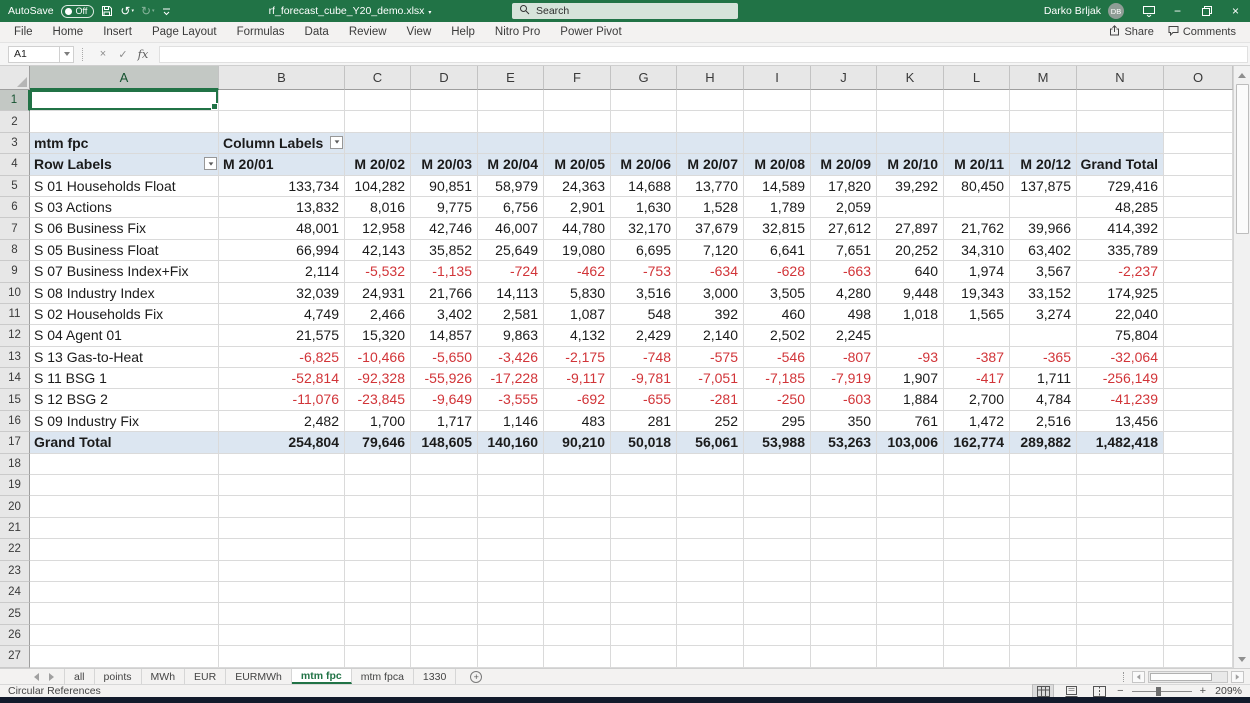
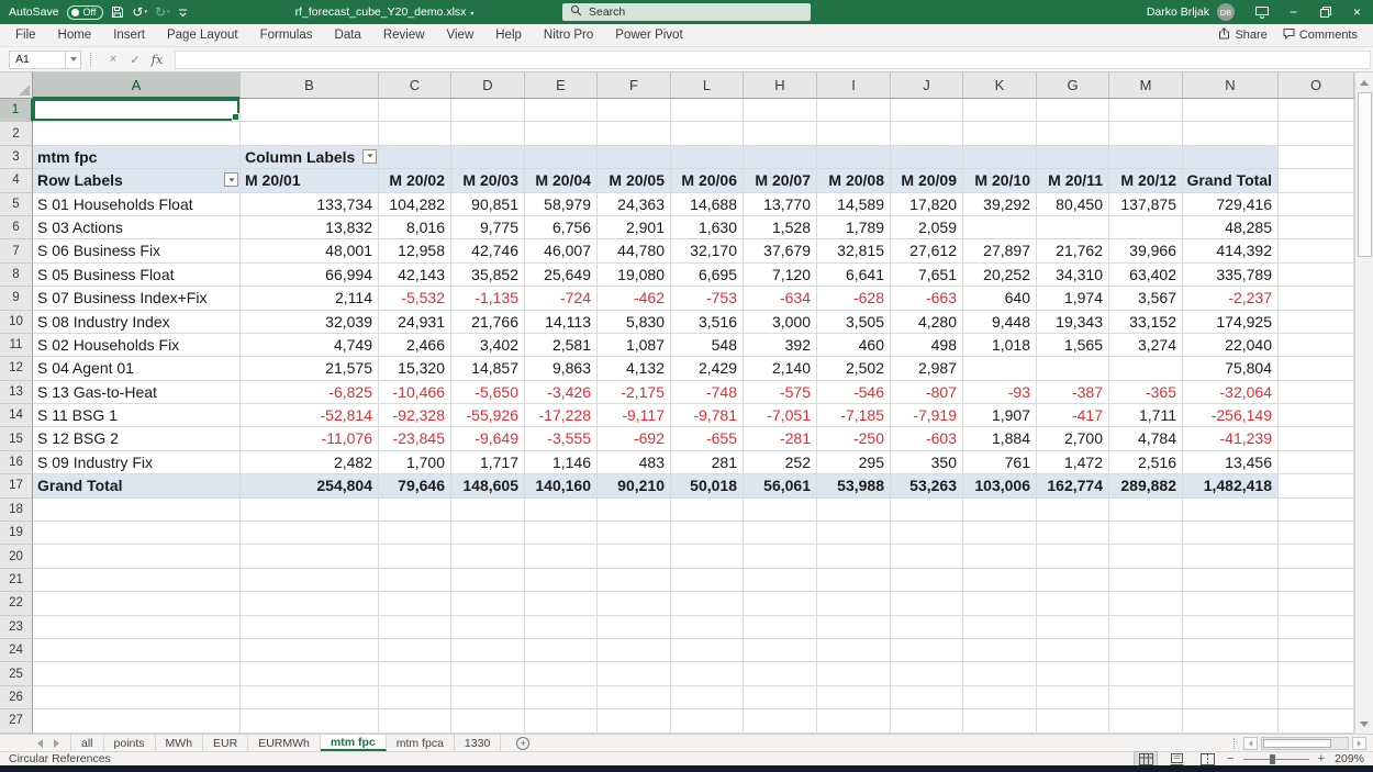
  AutoSave
  Off
  ↺
  ↻
  rf_forecast_cube_Y20_demo.xlsx
  Search
  Darko Brljak
  DB
  −
  ×
  File
  Home
  Insert
  Page Layout
  Formulas
  Data
  Review
  View
  Help
  Nitro Pro
  Power Pivot
  Share
  Comments
  A1
  ×
  ✓
  fx
  A
  B
  C
  D
  E
  F
- G
+ L
  H
  I
  J
  K
- L
+ G
  M
  N
  O
  1
  2
  3
  mtm fpc
  Column Labels
  4
  Row Labels
  M 20/01
  M 20/02
  M 20/03
  M 20/04
  M 20/05
  M 20/06
  M 20/07
  M 20/08
  M 20/09
  M 20/10
  M 20/11
  M 20/12
  Grand Total
  5
  S 01 Households Float
  133,734
  104,282
  90,851
  58,979
  24,363
  14,688
  13,770
  14,589
  17,820
  39,292
  80,450
  137,875
  729,416
  6
  S 03 Actions
  13,832
  8,016
  9,775
  6,756
  2,901
  1,630
  1,528
  1,789
  2,059
  48,285
  7
  S 06 Business Fix
  48,001
  12,958
  42,746
  46,007
  44,780
  32,170
  37,679
  32,815
  27,612
  27,897
  21,762
  39,966
  414,392
  8
  S 05 Business Float
  66,994
  42,143
  35,852
  25,649
  19,080
  6,695
  7,120
  6,641
  7,651
  20,252
  34,310
  63,402
  335,789
  9
  S 07 Business Index+Fix
  2,114
  -5,532
  -1,135
  -724
  -462
  -753
  -634
  -628
  -663
  640
  1,974
  3,567
  -2,237
  10
  S 08 Industry Index
  32,039
  24,931
  21,766
  14,113
  5,830
  3,516
  3,000
  3,505
  4,280
  9,448
  19,343
  33,152
  174,925
  11
  S 02 Households Fix
  4,749
  2,466
  3,402
  2,581
  1,087
  548
  392
  460
  498
  1,018
  1,565
  3,274
  22,040
  12
  S 04 Agent 01
  21,575
  15,320
  14,857
  9,863
  4,132
  2,429
  2,140
  2,502
- 2,245
+ 2,987
  75,804
  13
  S 13 Gas-to-Heat
  -6,825
  -10,466
  -5,650
  -3,426
  -2,175
  -748
  -575
  -546
  -807
  -93
  -387
  -365
  -32,064
  14
  S 11 BSG 1
  -52,814
  -92,328
  -55,926
  -17,228
  -9,117
  -9,781
  -7,051
  -7,185
  -7,919
  1,907
  -417
  1,711
  -256,149
  15
  S 12 BSG 2
  -11,076
  -23,845
  -9,649
  -3,555
  -692
  -655
  -281
  -250
  -603
  1,884
  2,700
  4,784
  -41,239
  16
  S 09 Industry Fix
  2,482
  1,700
  1,717
  1,146
  483
  281
  252
  295
  350
  761
  1,472
  2,516
  13,456
  17
  Grand Total
  254,804
  79,646
  148,605
  140,160
  90,210
  50,018
  56,061
  53,988
  53,263
  103,006
  162,774
  289,882
  1,482,418
  18
  19
  20
  21
  22
  23
  24
  25
  26
  27
  all
  points
  MWh
  EUR
  EURMWh
  mtm fpc
  mtm fpca
  1330
  +
  Circular References
  −
  +
  209%
